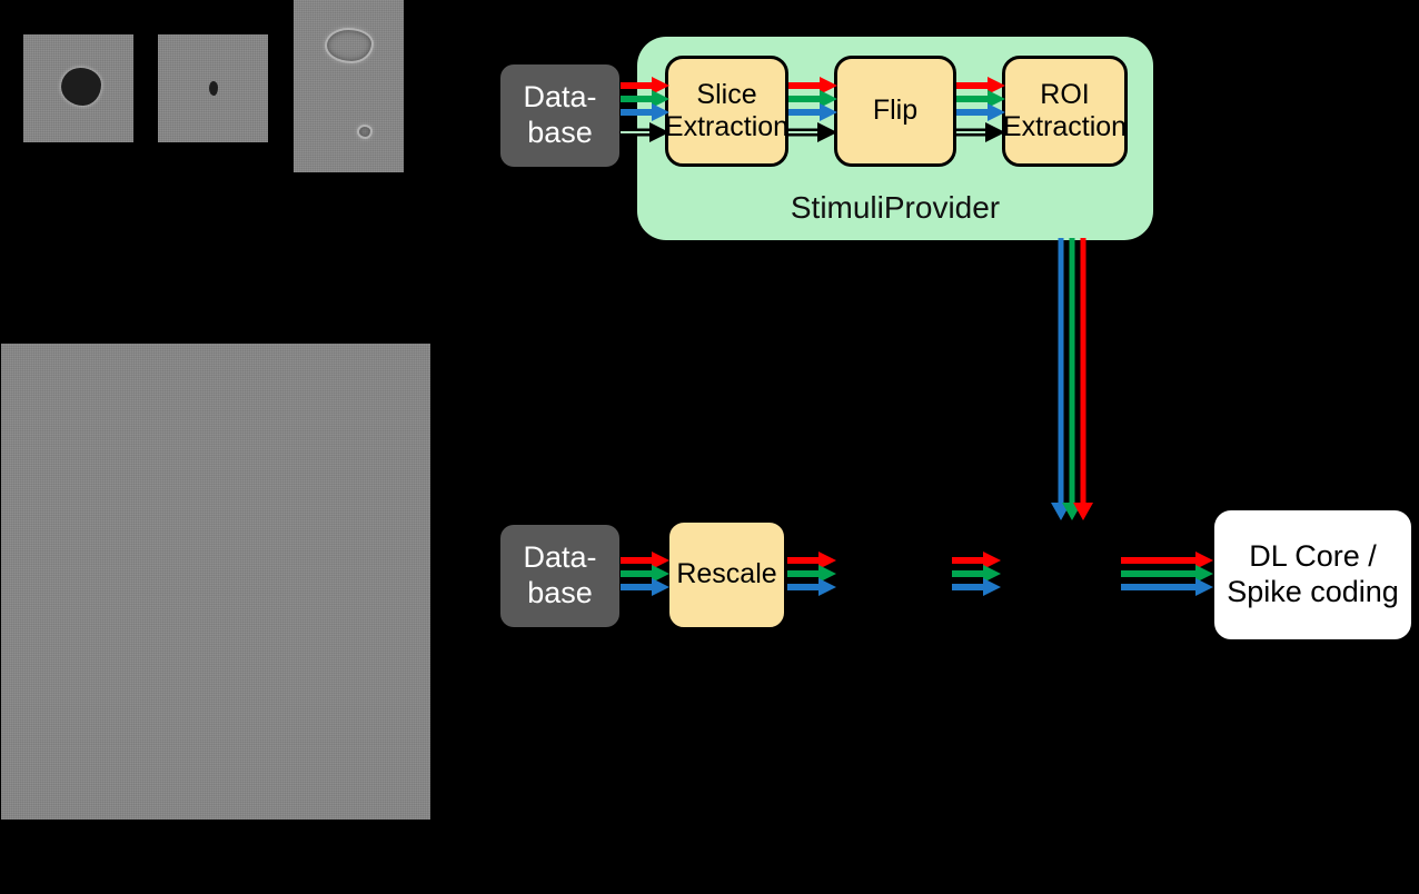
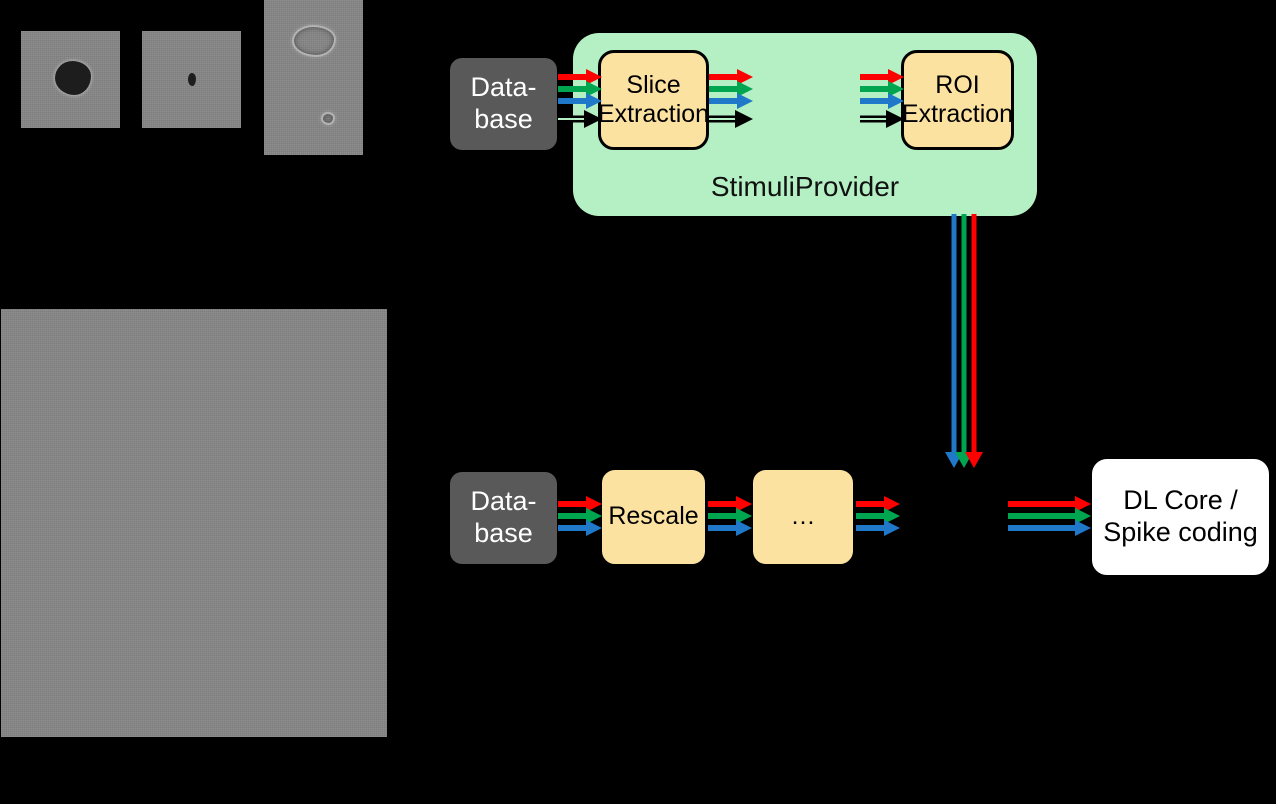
  StimuliProvider
  Data-
  base
  Slice
  Extraction
- Flip
  ROI
  Extraction
  Data-
  base
  Rescale
+ …
  DL Core /
  Spike coding
